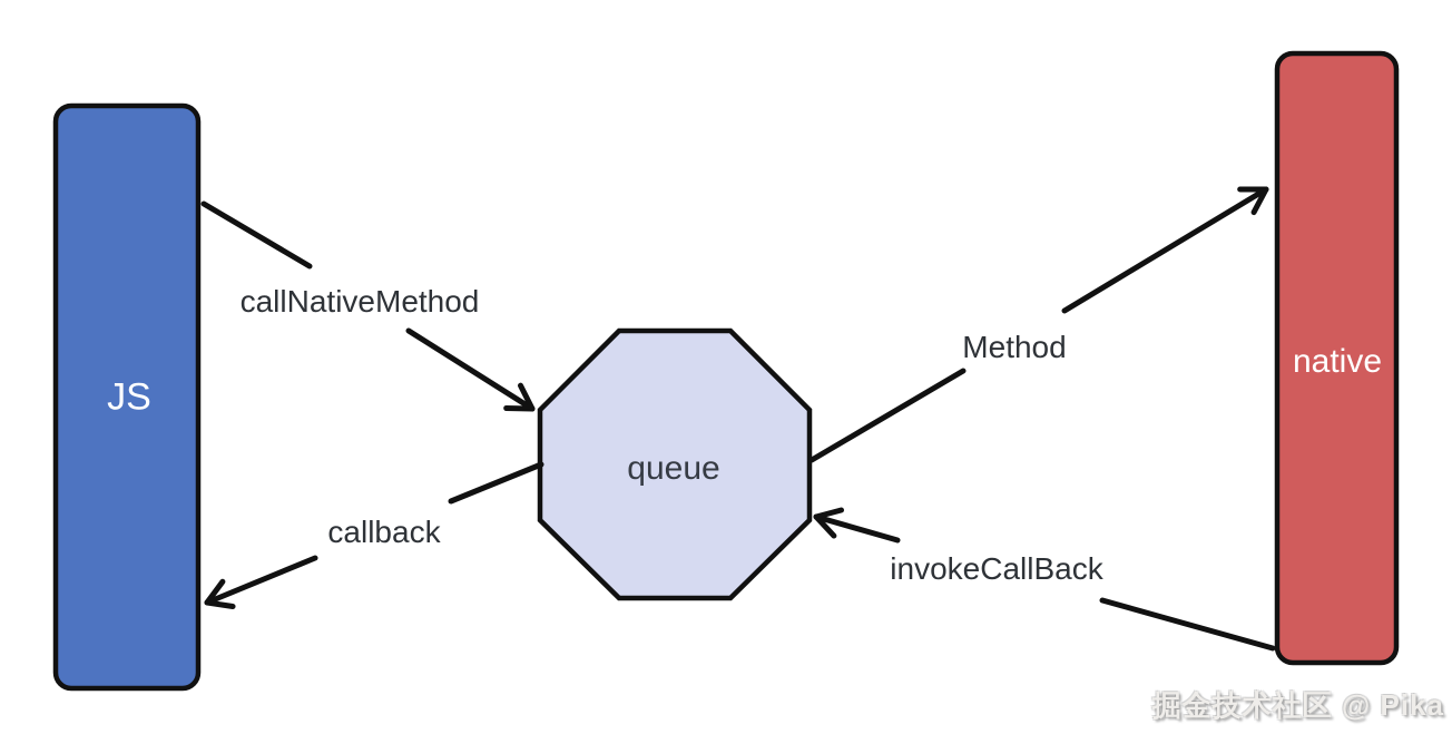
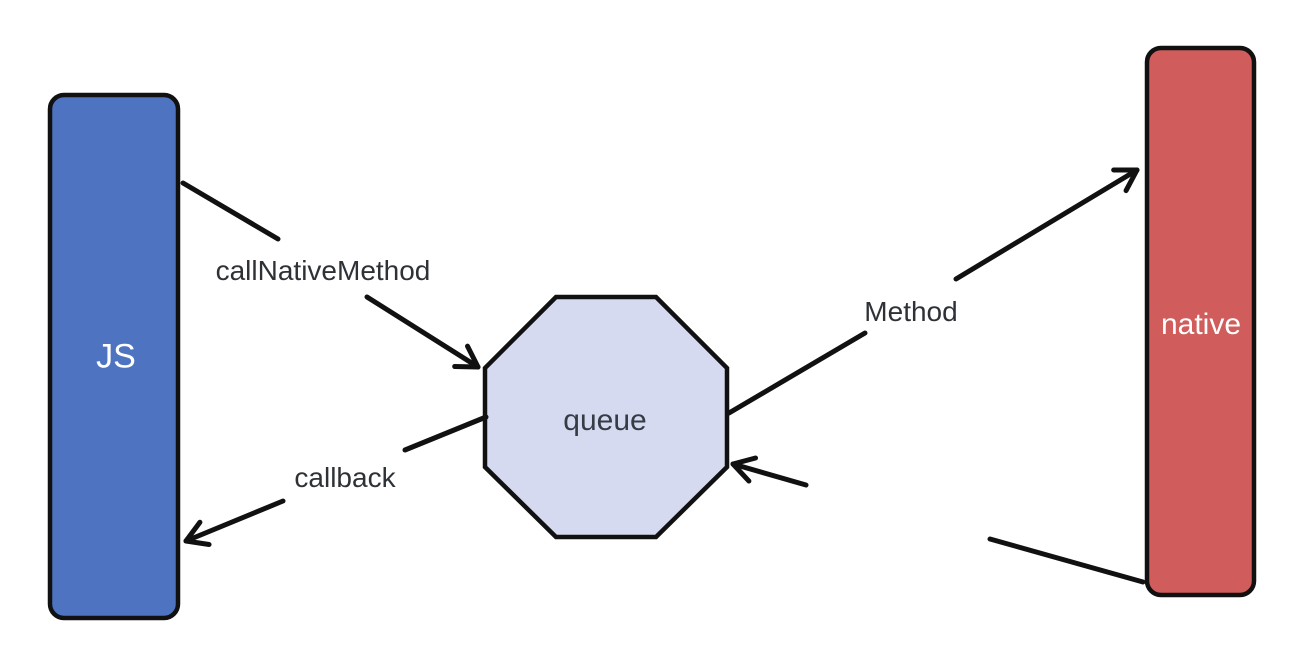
  JS
  queue
  native
  callNativeMethod
  callback
  Method
- invokeCallBack
- 掘金技术社区 @ Pika
